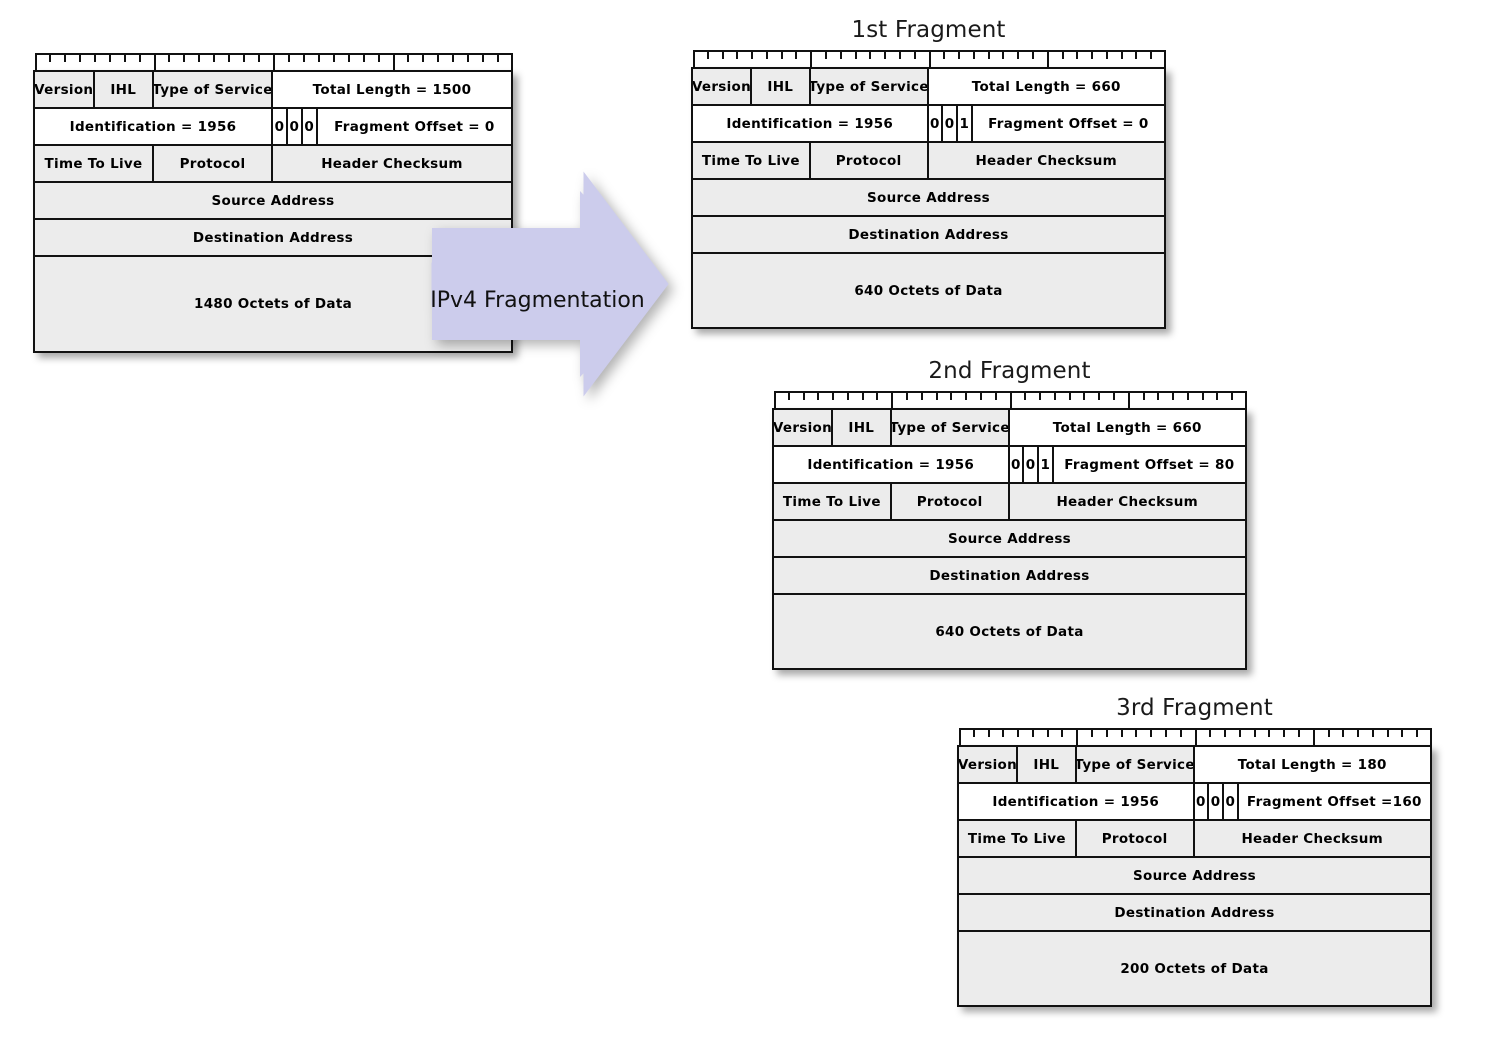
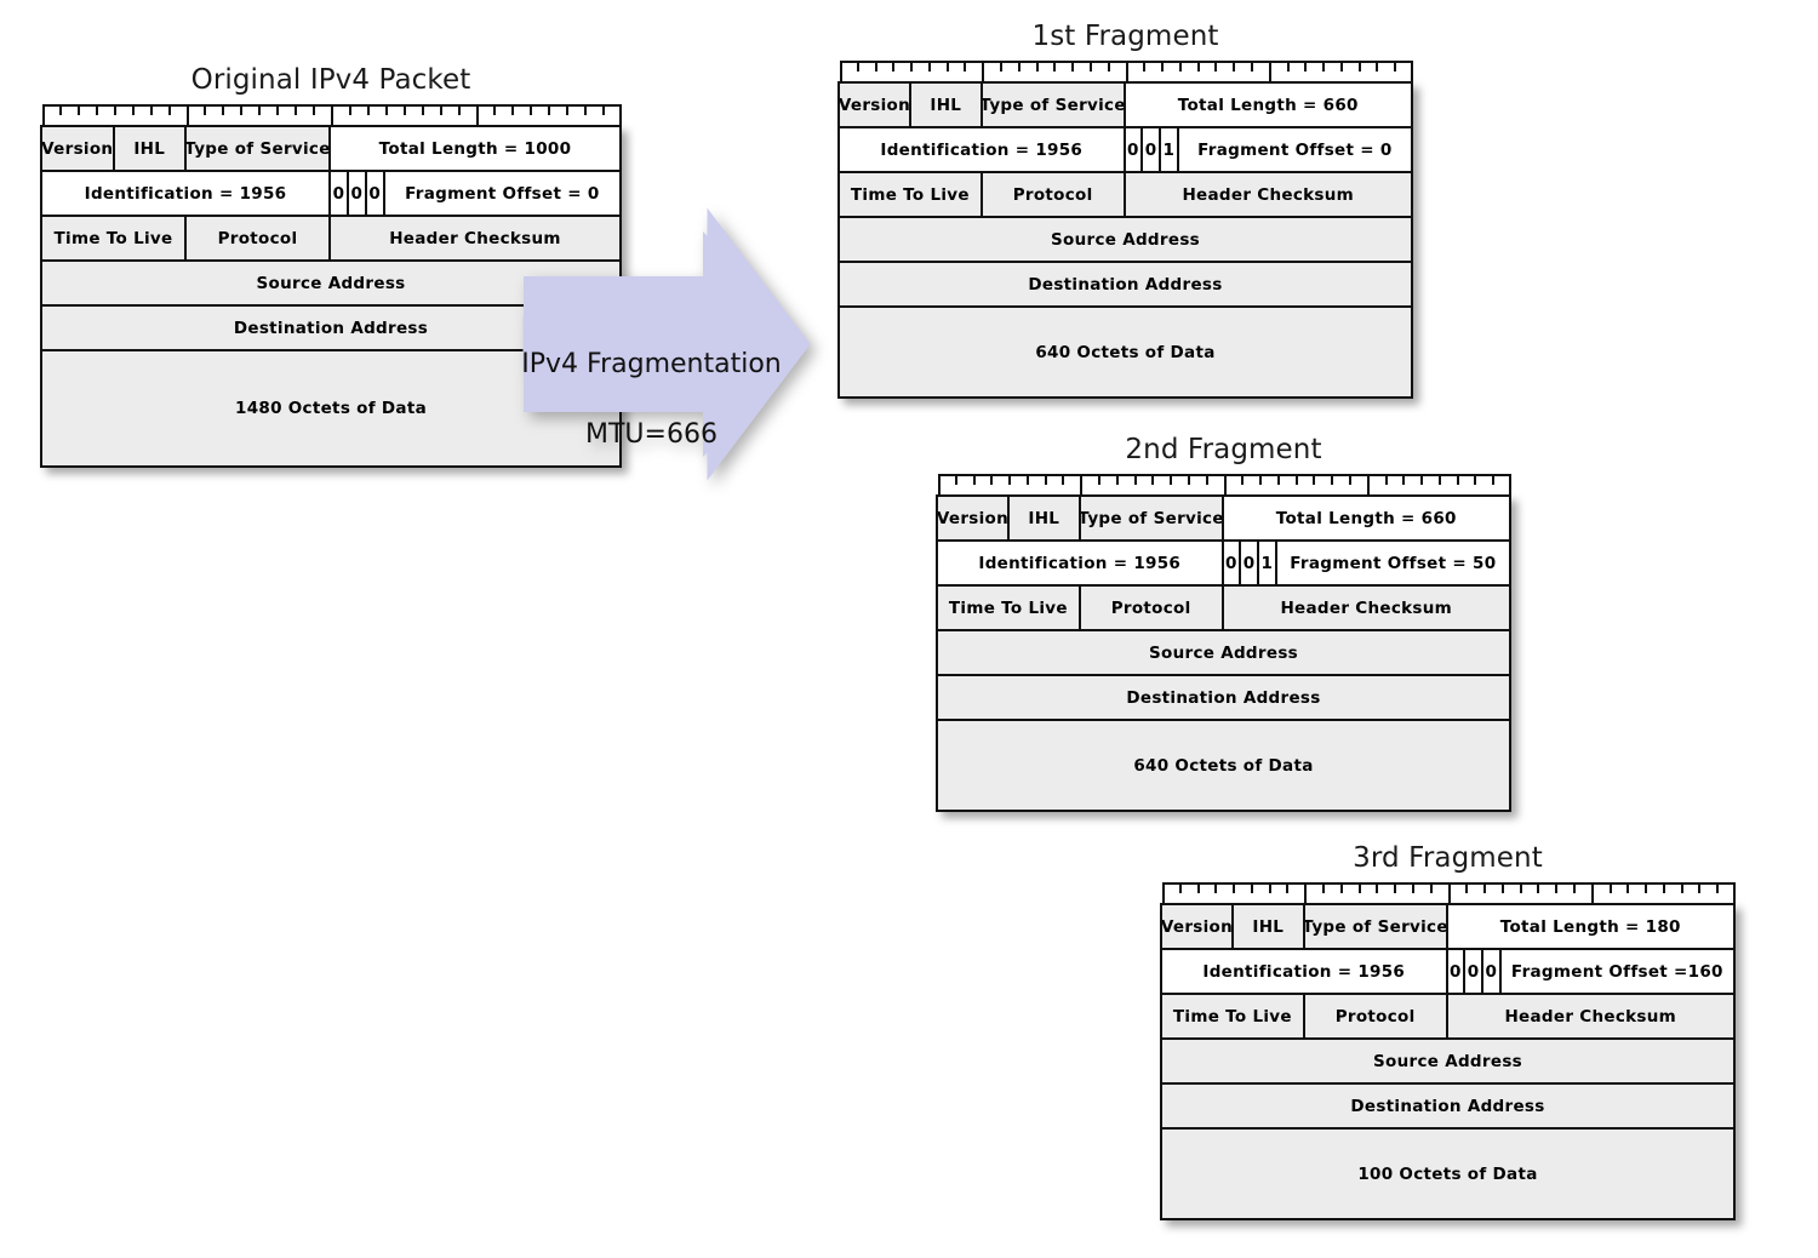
+ Original IPv4 Packet
  Version
  IHL
  Type of Service
- Total Length = 1500
+ Total Length = 1000
  Identification = 1956
  0
  0
  0
  Fragment Offset = 0
  Time To Live
  Protocol
  Header Checksum
  Source Address
  Destination Address
  1480 Octets of Data
  IPv4 Fragmentation
+ MTU=666
  1st Fragment
  Version
  IHL
  Type of Service
  Total Length = 660
  Identification = 1956
  0
  0
  1
  Fragment Offset = 0
  Time To Live
  Protocol
  Header Checksum
  Source Address
  Destination Address
  640 Octets of Data
  2nd Fragment
  Version
  IHL
  Type of Service
  Total Length = 660
  Identification = 1956
  0
  0
  1
- Fragment Offset = 80
+ Fragment Offset = 50
  Time To Live
  Protocol
  Header Checksum
  Source Address
  Destination Address
  640 Octets of Data
  3rd Fragment
  Version
  IHL
  Type of Service
  Total Length = 180
  Identification = 1956
  0
  0
  0
  Fragment Offset =160
  Time To Live
  Protocol
  Header Checksum
  Source Address
  Destination Address
- 200 Octets of Data
+ 100 Octets of Data
